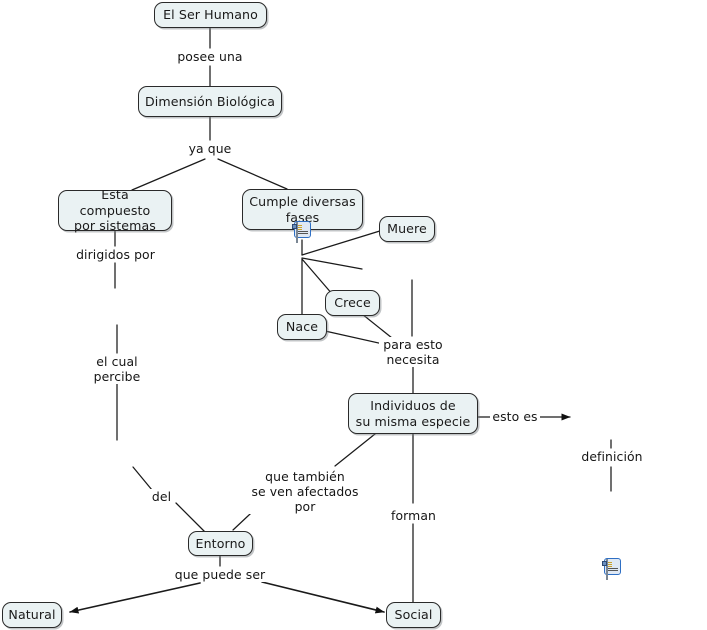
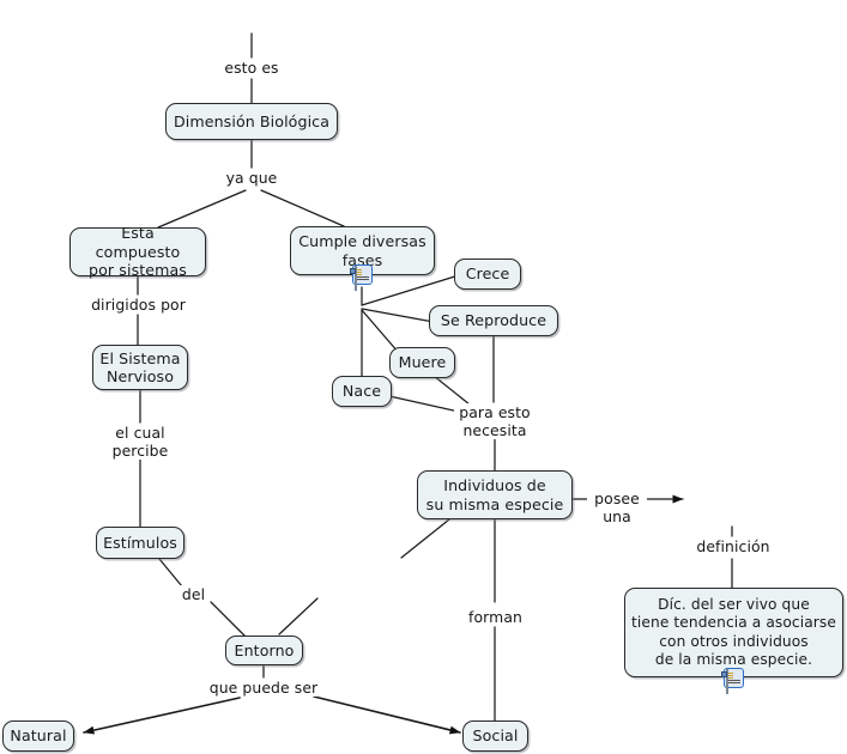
- El Ser Humano
  Dimensión Biológica
  Esta compuesto
  por sistemas
  Cumple diversas
  fases
- Muere
+ Crece
+ Se Reproduce
- Crece
+ Muere
  Nace
+ El Sistema
+ Nervioso
+ Estímulos
  Individuos de
  su misma especie
+ Díc. del ser vivo que
+ tiene tendencia a asociarse
+ con otros individuos
+ de la misma especie.
  Entorno
  Natural
  Social
- posee una
+ esto es
  ya que
  dirigidos por
  el cual
  percibe
  para esto
  necesita
- esto es
+ posee una
  definición
- que también
- se ven afectados por
  forman
  del
  que puede ser
